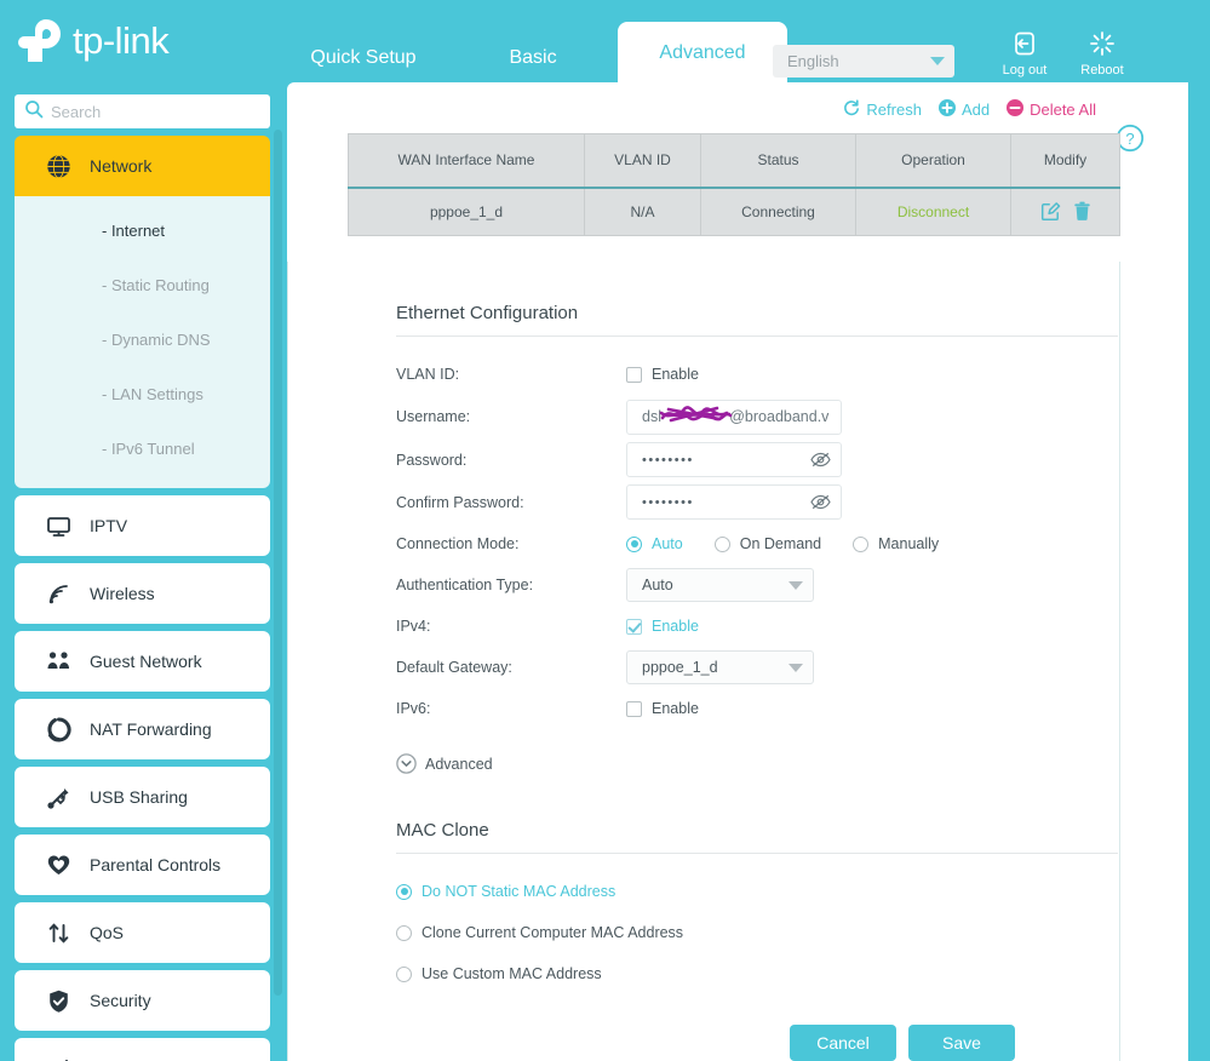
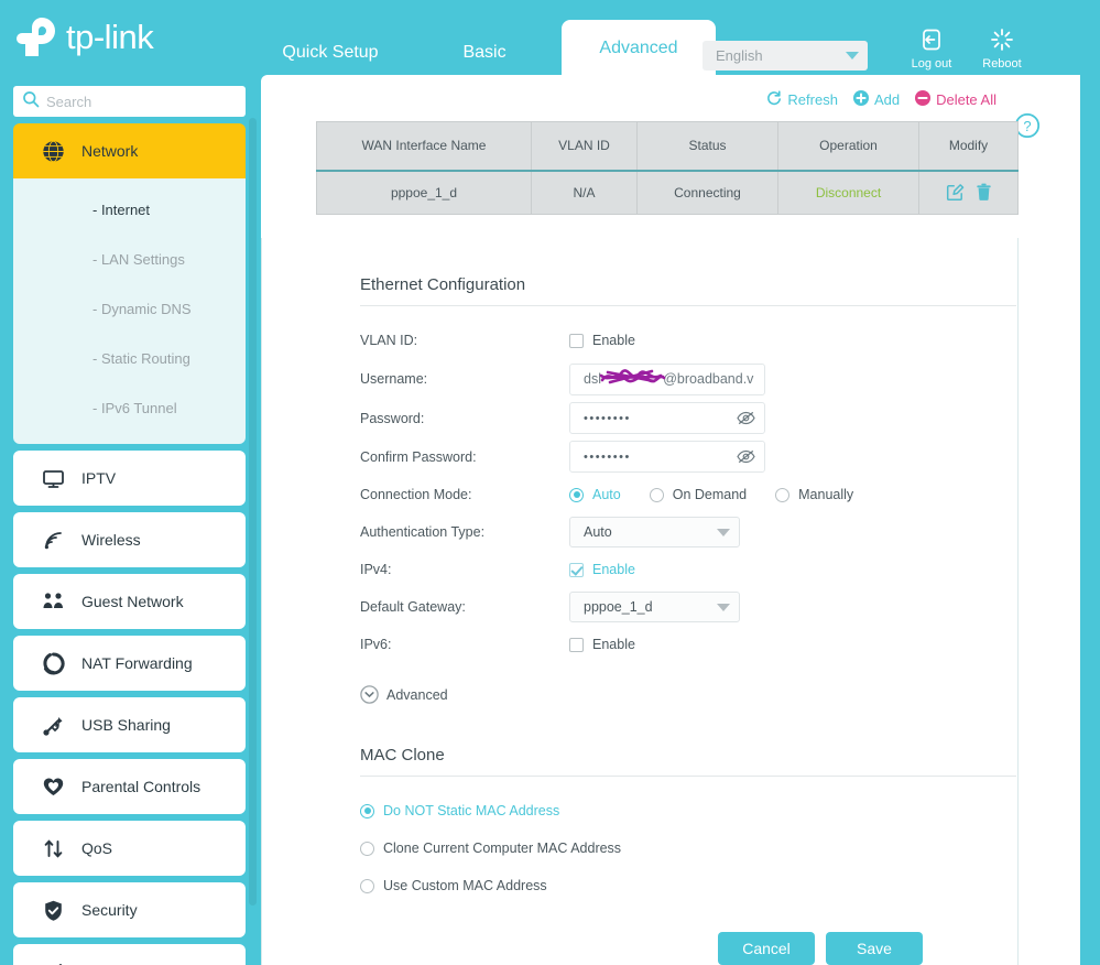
  tp-link
  Quick Setup
  Basic
  Advanced
  English
  Log out
  Reboot
  Search
  Network
  - Internet
- - Static Routing
+ - LAN Settings
  - Dynamic DNS
- - LAN Settings
+ - Static Routing
  - IPv6 Tunnel
  IPTV
  Wireless
  Guest Network
  NAT Forwarding
  USB Sharing
  Parental Controls
  QoS
  Security
  Refresh
  Add
  Delete All
  ?
  WAN Interface Name	VLAN ID	Status	Operation	Modify
  pppoe_1_d	N/A	Connecting	Disconnect
  Ethernet Configuration
  VLAN ID:
  Enable
  Username:
  dsl
  @broadband.v
  Password:
  ••••••••
  Confirm Password:
  ••••••••
  Connection Mode:
  Auto
  On Demand
  Manually
  Authentication Type:
  Auto
  IPv4:
  Enable
  Default Gateway:
  pppoe_1_d
  IPv6:
  Enable
  Advanced
  MAC Clone
  Do NOT Static MAC Address
  Clone Current Computer MAC Address
  Use Custom MAC Address
  Cancel
  Save
